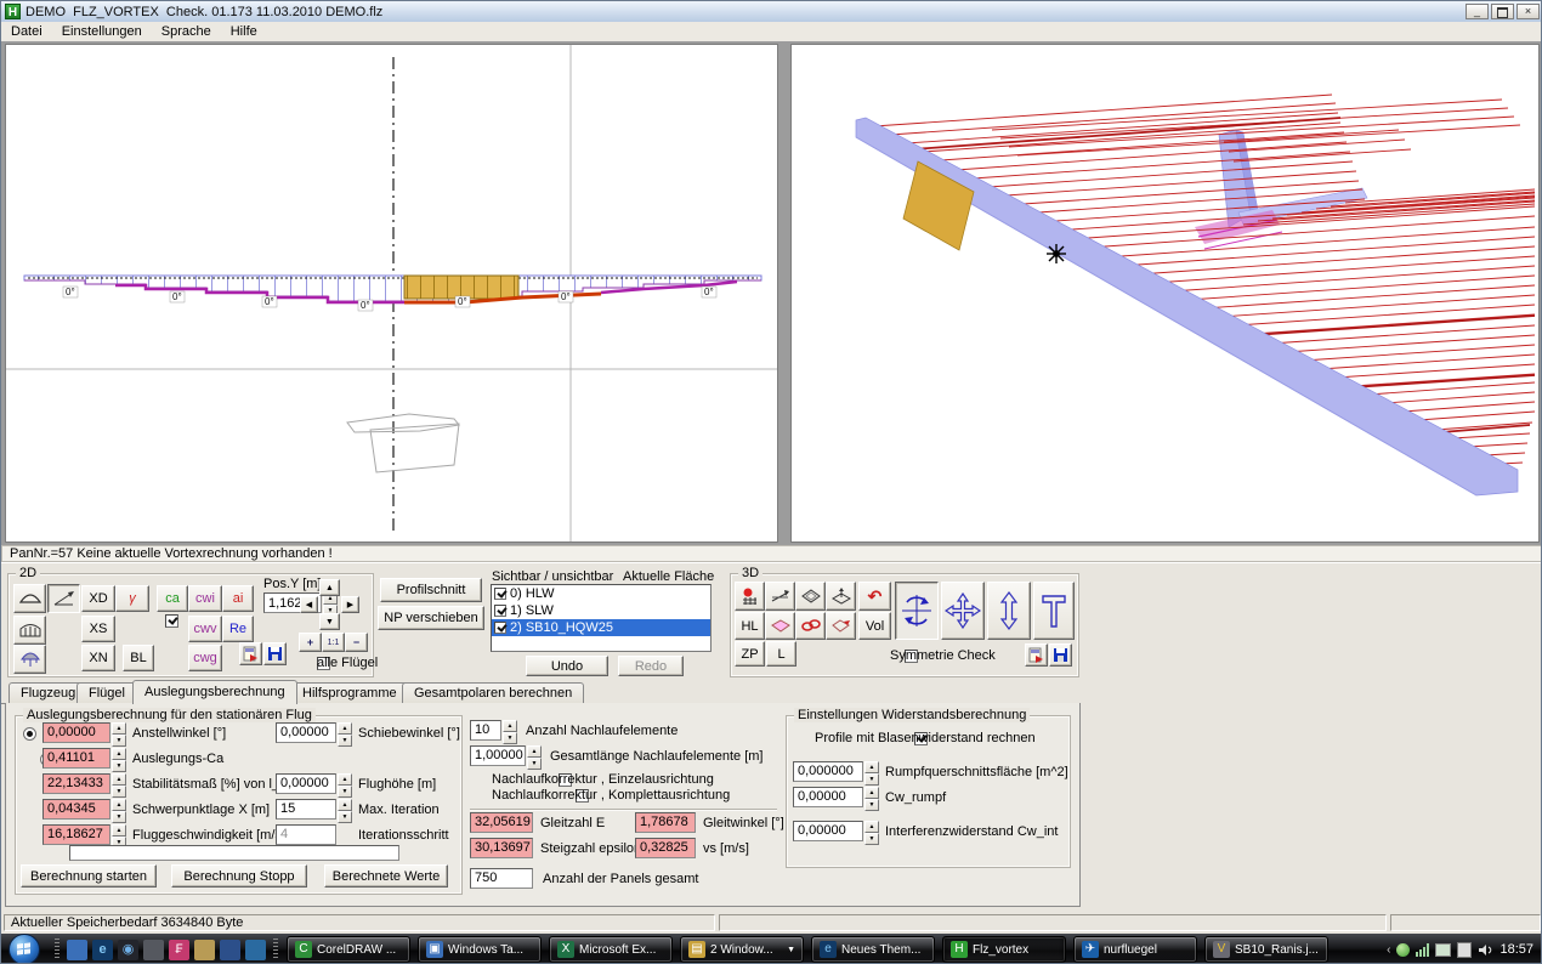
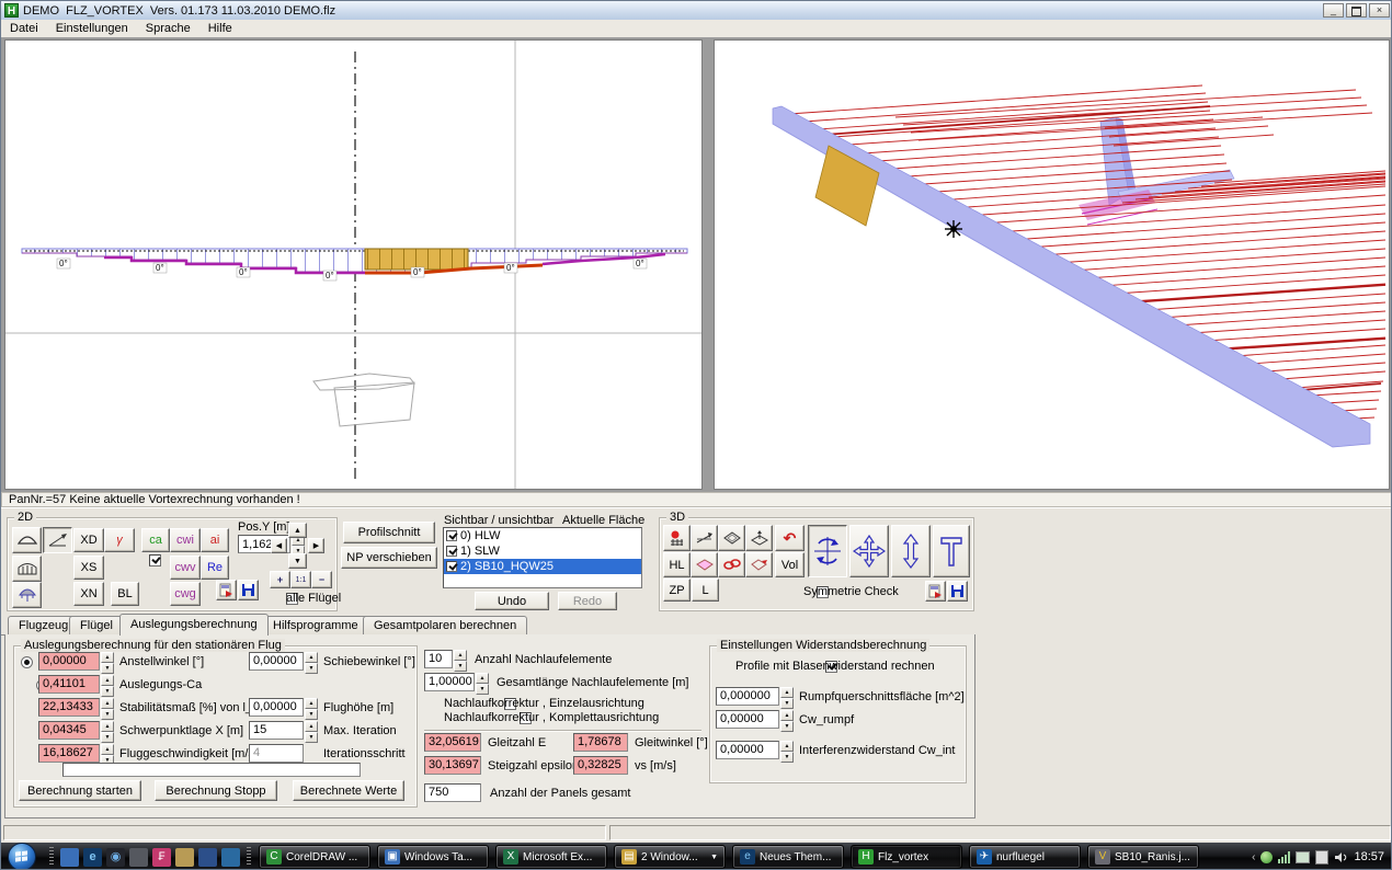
  H
- DEMO FLZ_VORTEX Check. 01.173 11.03.2010 DEMO.flz
+ DEMO FLZ_VORTEX Vers. 01.173 11.03.2010 DEMO.flz
  _
  ×
  Datei
  Einstellungen
  Sprache
  Hilfe
  0°
  0°
  0°
  0°
  0°
  0°
  0°
  PanNr.=57 Keine aktuelle Vortexrechnung vorhanden !
  2D
  XD
  γ
  ca
  cwi
  ai
  XS
  cwv
  Re
  XN
  BL
  cwg
  Pos.Y [m
  1,162
  +
  −
  alle Flügel
  Profilschnitt
  NP verschieben
  Sichtbar / unsichtbar
  Aktuelle Fläche
  0) HLW
  1) SLW
  2) SB10_HQW25
  Undo
  Redo
  3D
  ↶
  HL
  Vol
  ZP
  L
  Symmetrie Check
  Flugzeug
  Flügel
  Auslegungsberechnung
  Hilfsprogramme
  Gesamtpolaren berechnen
  Auslegungsberechnung für den stationären Flug
  0,00000
  Anstellwinkel [°]
  0,41101
  Auslegungs-Ca
  22,13433
  Stabilitätsmaß [%] von l
  0,04345
  Schwerpunktlage X [m]
  16,18627
  Fluggeschwindigkeit [m/
  0,00000
  Schiebewinkel [°]
  0,00000
  Flughöhe [m]
  15
  Max. Iteration
  4
  Iterationsschritt
  Berechnung starten
  Berechnung Stopp
  Berechnete Werte
  10
  Anzahl Nachlaufelemente
  1,00000
  Gesamtlänge Nachlaufelemente [m]
  Nachlaufkorrektur , Einzelausrichtung
  Nachlaufkorrektur , Komplettausrichtung
  32,05619
  Gleitzahl E
  1,78678
  Gleitwinkel [°]
  30,13697
  Steigzahl epsilo
  0,32825
  vs [m/s]
  750
  Anzahl der Panels gesamt
  Einstellungen Widerstandsberechnung
  Profile mit Blasenwiderstand rechnen
  0,000000
  Rumpfquerschnittsfläche [m^2]
  0,00000
  Cw_rumpf
  0,00000
  Interferenzwiderstand Cw_int
- Aktueller Speicherbedarf 3634840 Byte
  e
  ◉
  ₣
  C
  CorelDRAW ...
  ▣
  Windows Ta...
  X
  Microsoft Ex...
  ▤
  2 Window...
  e
  Neues Them...
  H
  Flz_vortex
  ✈
  nurfluegel
  V
  SB10_Ranis.j...
  ‹
  18:57
